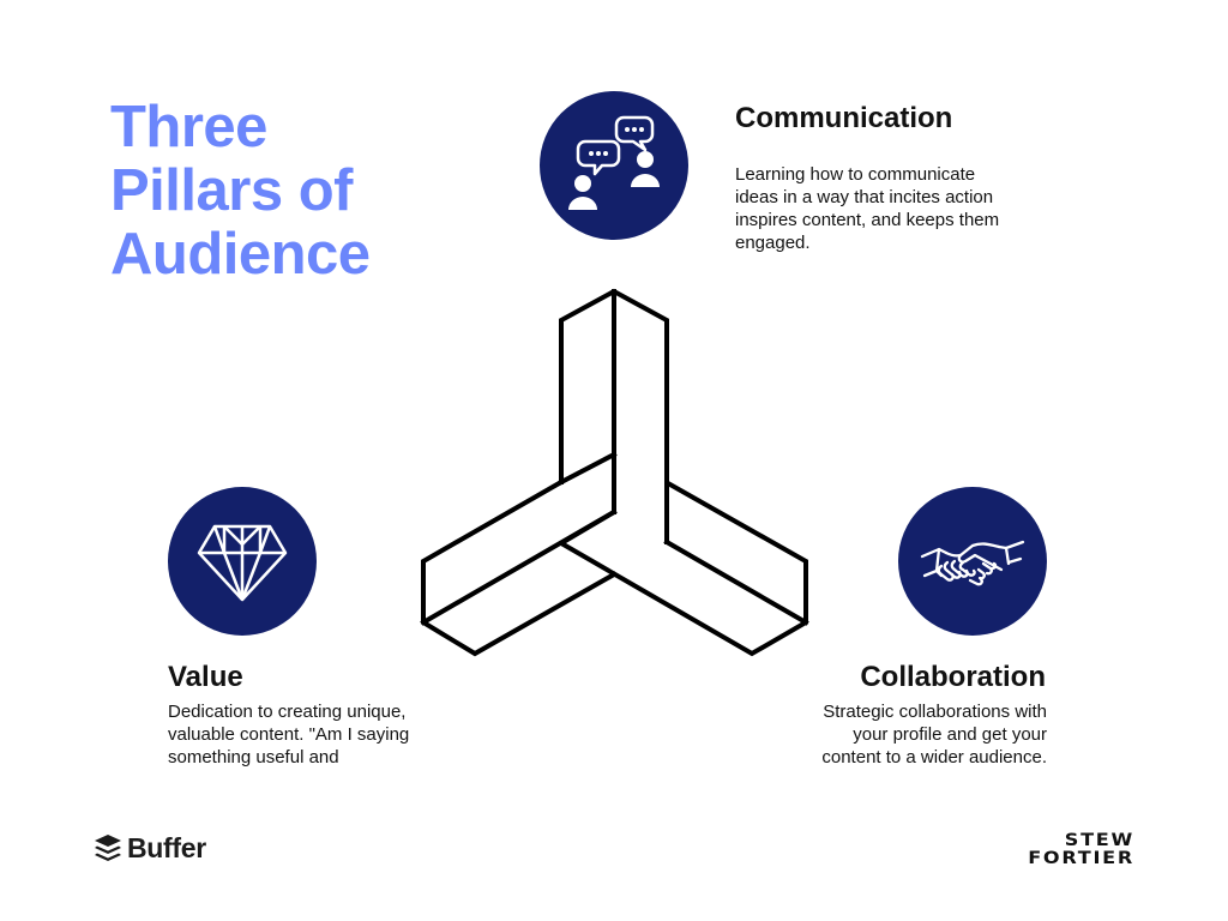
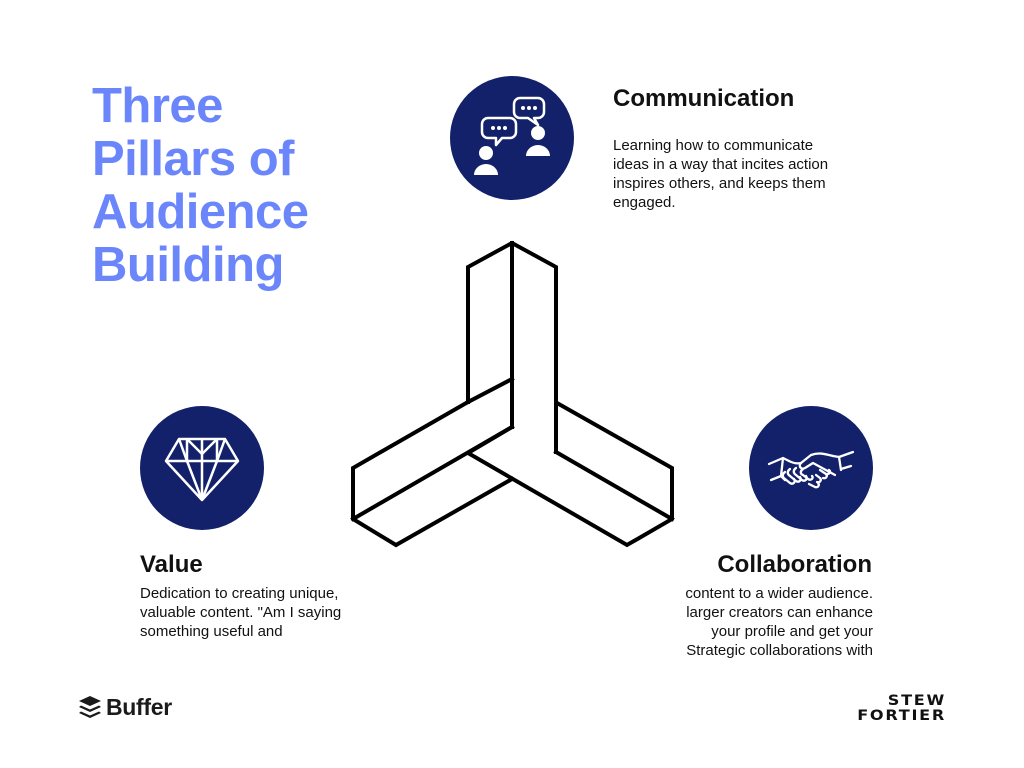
  Three
  Pillars of
  Audience
+ Building
  Communication
  Learning how to communicate
  ideas in a way that incites action
- inspires content, and keeps them
+ inspires others, and keeps them
  engaged.
  Value
  Dedication to creating unique,
  valuable content. "Am I saying
  something useful and
  Collaboration
- Strategic collaborations with
+ content to a wider audience.
+ larger creators can enhance
  your profile and get your
- content to a wider audience.
+ Strategic collaborations with
  Buffer
  STEW
  FORTIER
